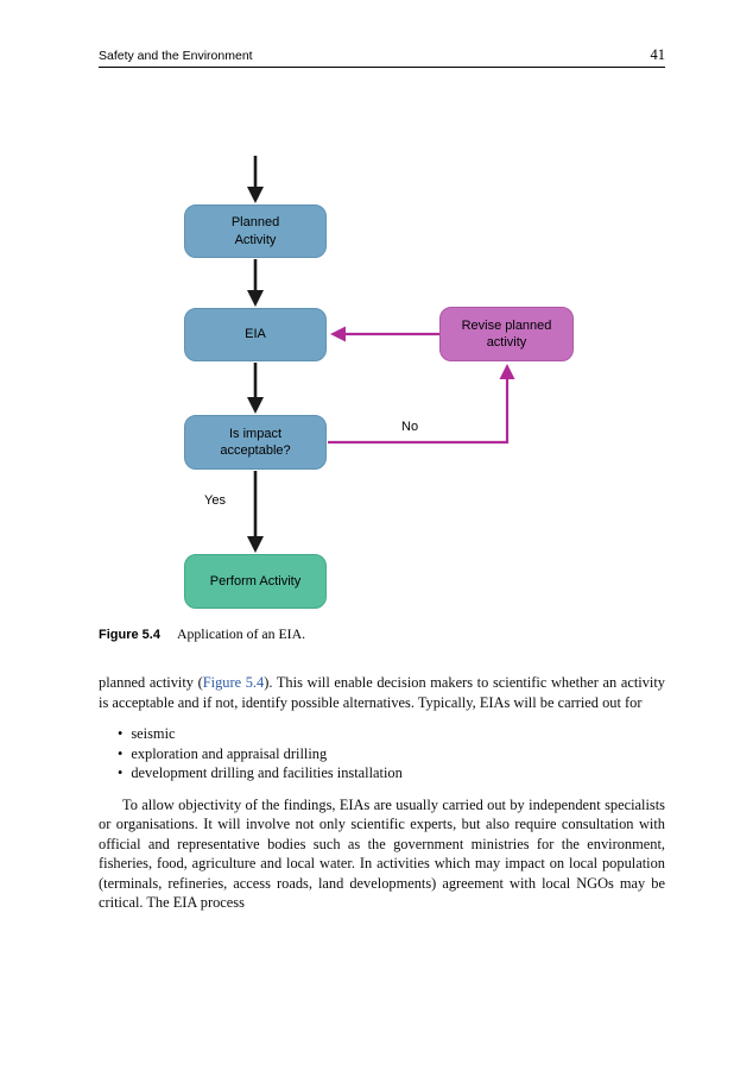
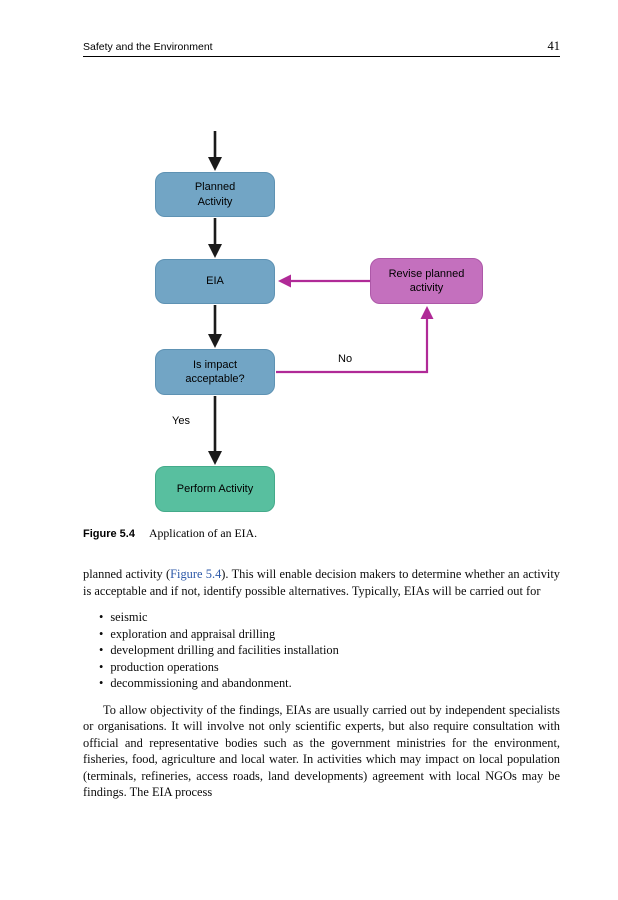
  Safety and the Environment
  41
  Planned
  Activity
  EIA
  Revise planned
  activity
  Is impact
  acceptable?
  Perform Activity
  No
  Yes
  Figure 5.4
  Application of an EIA.
- planned activity (Figure 5.4). This will enable decision makers to scientific whether an activity is acceptable and if not, identify possible alternatives. Typically, EIAs will be carried out for
+ planned activity (Figure 5.4). This will enable decision makers to determine whether an activity is acceptable and if not, identify possible alternatives. Typically, EIAs will be carried out for
  seismic
  exploration and appraisal drilling
  development drilling and facilities installation
+ production operations
+ decommissioning and abandonment.
- To allow objectivity of the findings, EIAs are usually carried out by independent specialists or organisations. It will involve not only scientific experts, but also require consultation with official and representative bodies such as the government ministries for the environment, fisheries, food, agriculture and local water. In activities which may impact on local population (terminals, refineries, access roads, land developments) agreement with local NGOs may be critical. The EIA process
+ To allow objectivity of the findings, EIAs are usually carried out by independent specialists or organisations. It will involve not only scientific experts, but also require consultation with official and representative bodies such as the government ministries for the environment, fisheries, food, agriculture and local water. In activities which may impact on local population (terminals, refineries, access roads, land developments) agreement with local NGOs may be findings. The EIA process
